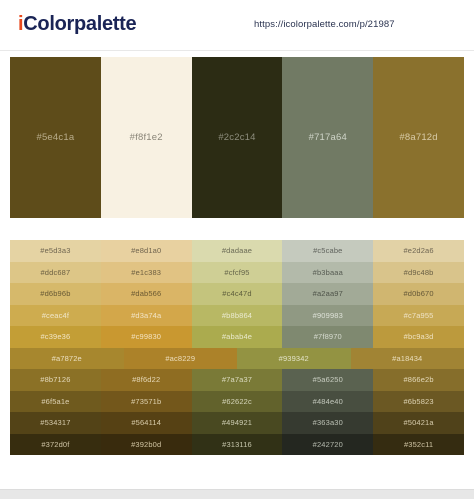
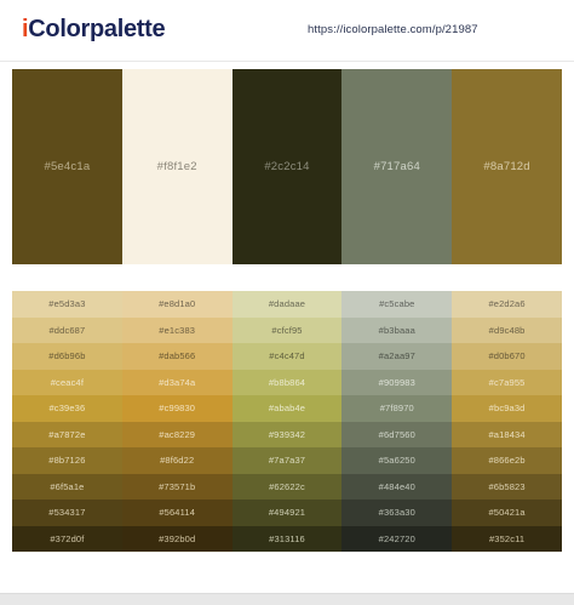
  iColorpalette
  https://icolorpalette.com/p/21987
  #5e4c1a
  #f8f1e2
  #2c2c14
  #717a64
  #8a712d
  #e5d3a3
  #e8d1a0
  #dadaae
  #c5cabe
  #e2d2a6
  #ddc687
  #e1c383
  #cfcf95
  #b3baaa
  #d9c48b
  #d6b96b
  #dab566
  #c4c47d
  #a2aa97
  #d0b670
  #ceac4f
  #d3a74a
  #b8b864
  #909983
  #c7a955
  #c39e36
  #c99830
  #abab4e
  #7f8970
  #bc9a3d
  #a7872e
  #ac8229
  #939342
+ #6d7560
  #a18434
  #8b7126
  #8f6d22
  #7a7a37
  #5a6250
  #866e2b
  #6f5a1e
  #73571b
  #62622c
  #484e40
  #6b5823
  #534317
  #564114
  #494921
  #363a30
  #50421a
  #372d0f
  #392b0d
  #313116
  #242720
  #352c11
